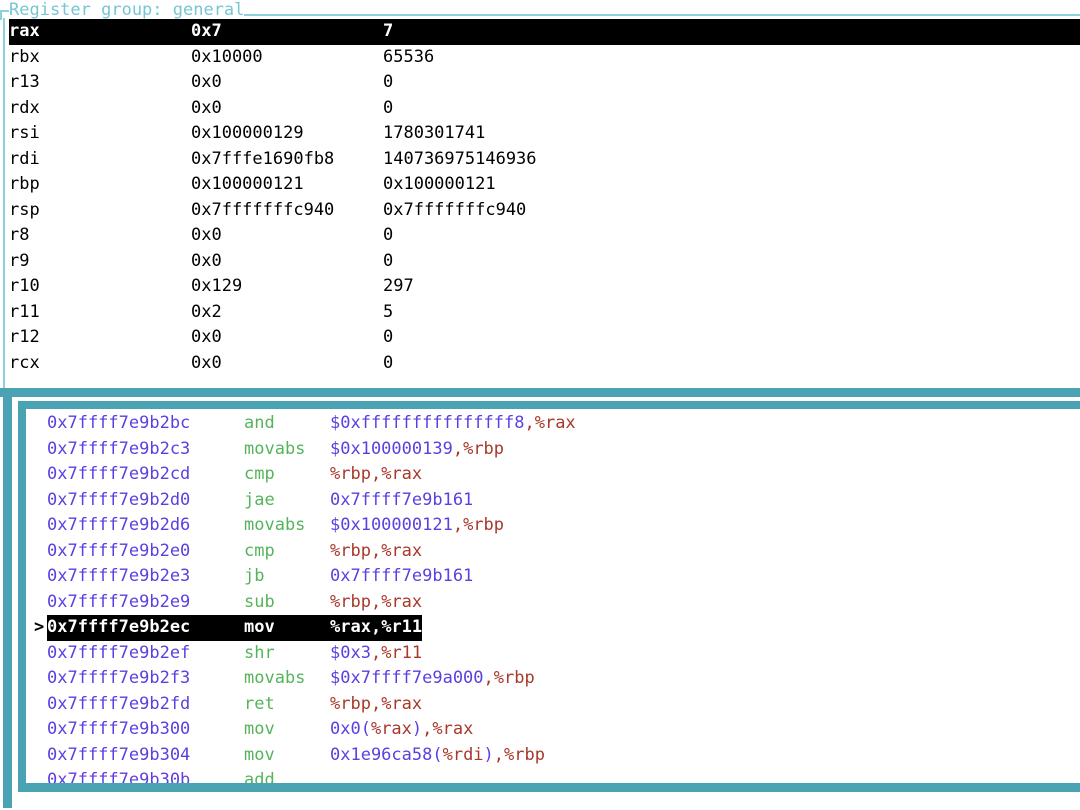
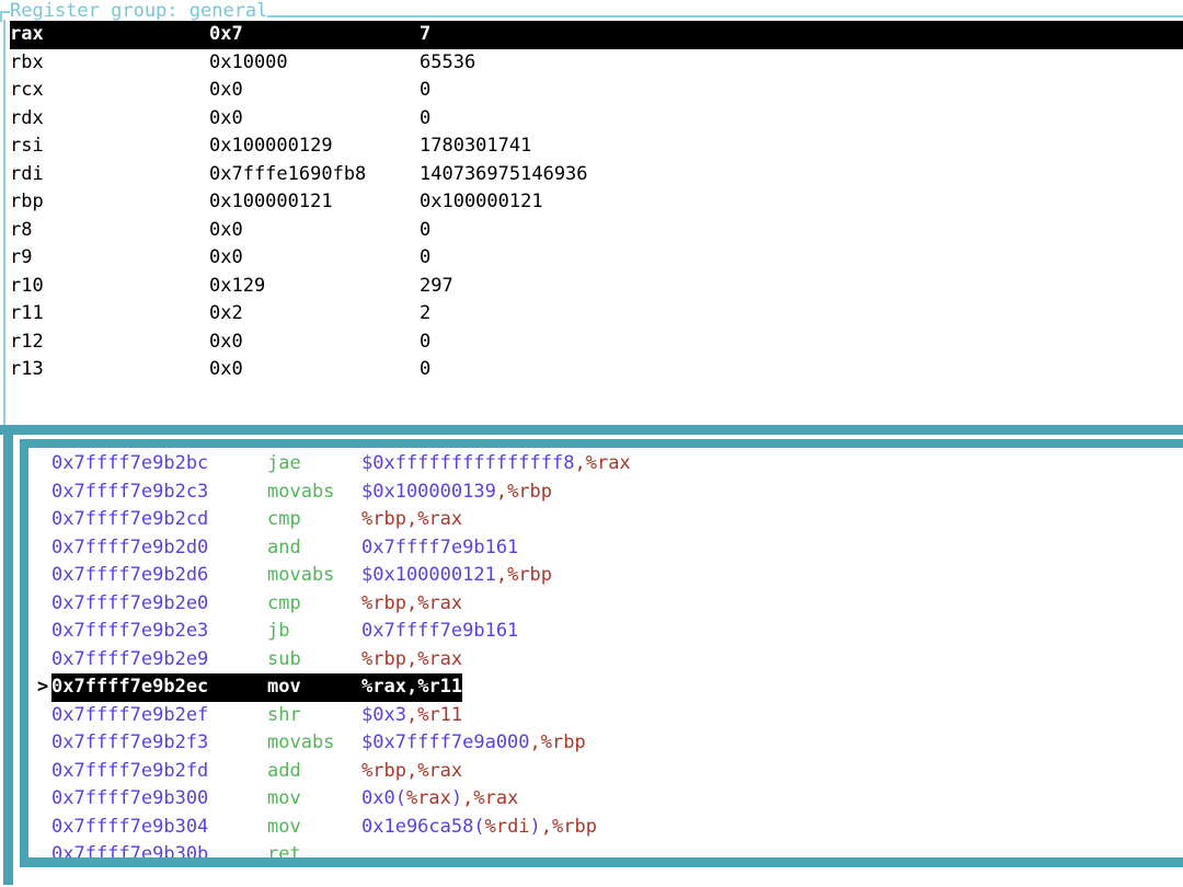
  Register group: general
  rax 0x7 7
  rbx 0x10000 65536
- r13 0x0 0
+ rcx 0x0 0
  rdx 0x0 0
  rsi 0x100000129 1780301741
  rdi 0x7fffe1690fb8 140736975146936
  rbp 0x100000121 0x100000121
- rsp 0x7fffffffc940 0x7fffffffc940
  r8 0x0 0
  r9 0x0 0
  r10 0x129 297
- r11 0x2 5
+ r11 0x2 2
  r12 0x0 0
- rcx 0x0 0
+ r13 0x0 0
- 0x7ffff7e9b2bc and $0xfffffffffffffff8,%rax
+ 0x7ffff7e9b2bc jae $0xfffffffffffffff8,%rax
  0x7ffff7e9b2c3 movabs $0x100000139,%rbp
  0x7ffff7e9b2cd cmp %rbp,%rax
- 0x7ffff7e9b2d0 jae 0x7ffff7e9b161
+ 0x7ffff7e9b2d0 and 0x7ffff7e9b161
  0x7ffff7e9b2d6 movabs $0x100000121,%rbp
  0x7ffff7e9b2e0 cmp %rbp,%rax
  0x7ffff7e9b2e3 jb 0x7ffff7e9b161
  0x7ffff7e9b2e9 sub %rbp,%rax
  > 0x7ffff7e9b2ec mov %rax,%r11
  0x7ffff7e9b2ef shr $0x3,%r11
  0x7ffff7e9b2f3 movabs $0x7ffff7e9a000,%rbp
- 0x7ffff7e9b2fd ret %rbp,%rax
+ 0x7ffff7e9b2fd add %rbp,%rax
  0x7ffff7e9b300 mov 0x0(%rax),%rax
  0x7ffff7e9b304 mov 0x1e96ca58(%rdi),%rbp
- 0x7ffff7e9b30b add
+ 0x7ffff7e9b30b ret
